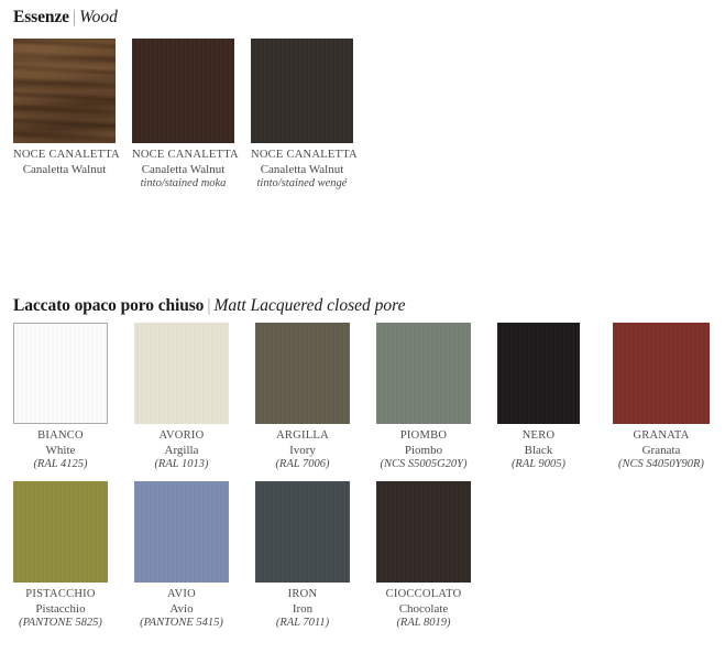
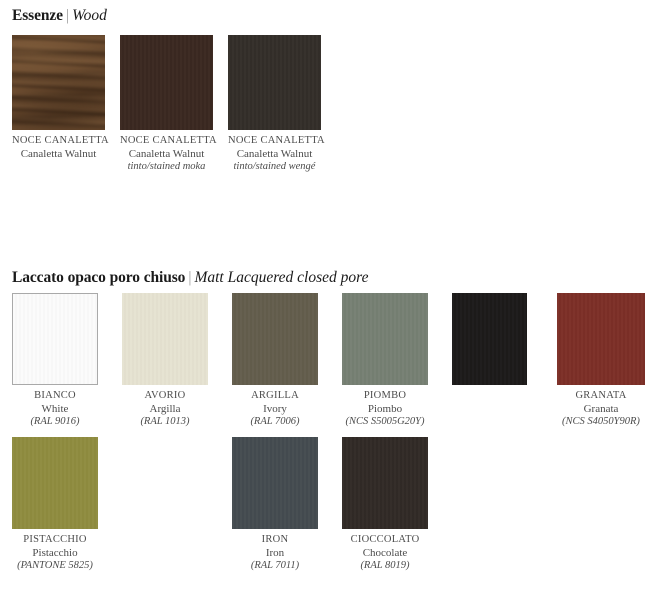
  Essenze | Wood
  NOCE CANALETTA
  Canaletta Walnut
  NOCE CANALETTA
  Canaletta Walnut
  tinto/stained moka
  NOCE CANALETTA
  Canaletta Walnut
  tinto/stained wengé
  Laccato opaco poro chiuso | Matt Lacquered closed pore
  BIANCO
  White
- (RAL 4125)
+ (RAL 9016)
  AVORIO
  Argilla
  (RAL 1013)
  ARGILLA
  Ivory
  (RAL 7006)
  PIOMBO
  Piombo
  (NCS S5005G20Y)
- NERO
- Black
- (RAL 9005)
  GRANATA
  Granata
  (NCS S4050Y90R)
  PISTACCHIO
  Pistacchio
  (PANTONE 5825)
- AVIO
- Avio
- (PANTONE 5415)
  IRON
  Iron
  (RAL 7011)
  CIOCCOLATO
  Chocolate
  (RAL 8019)
